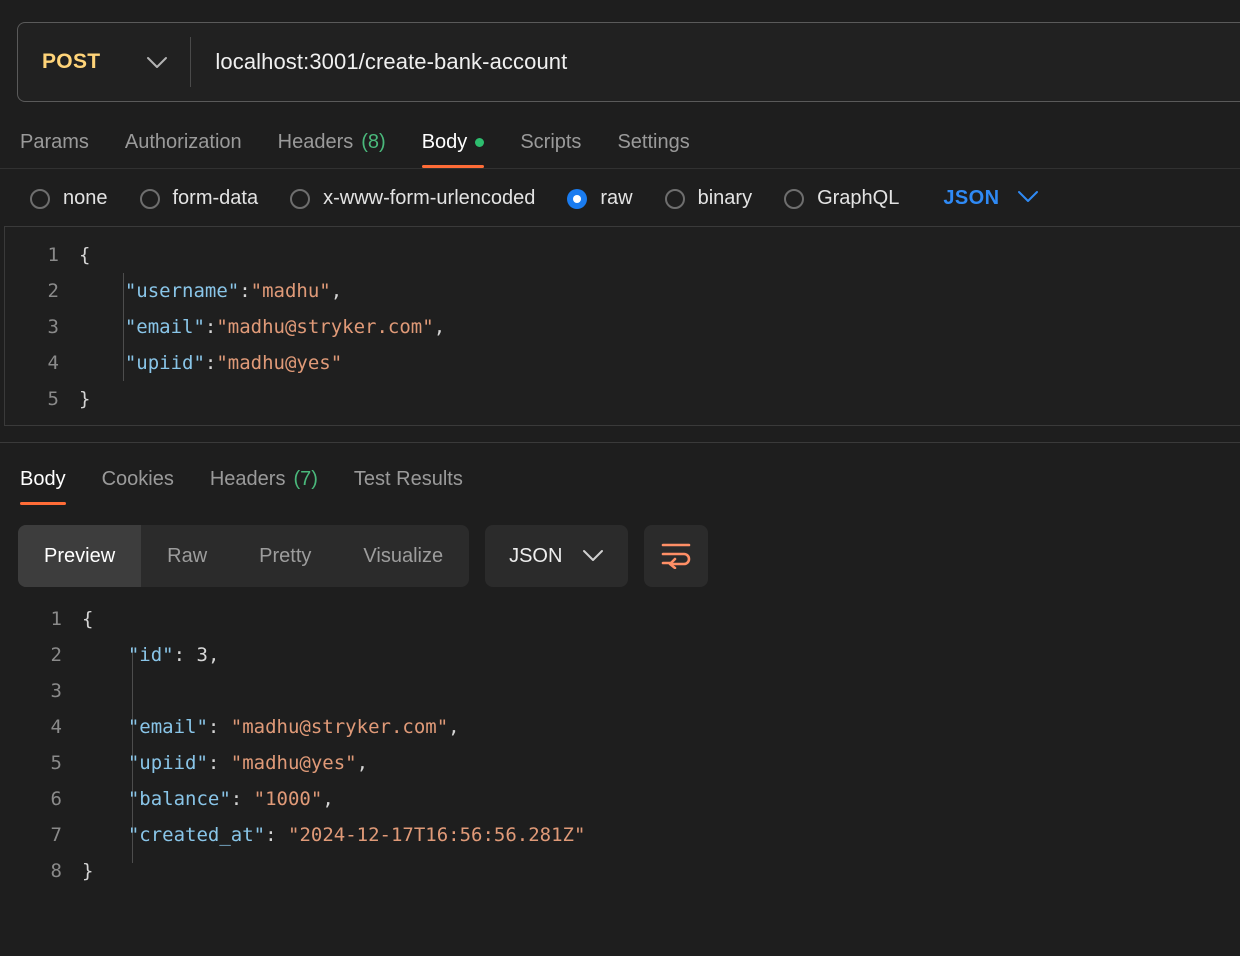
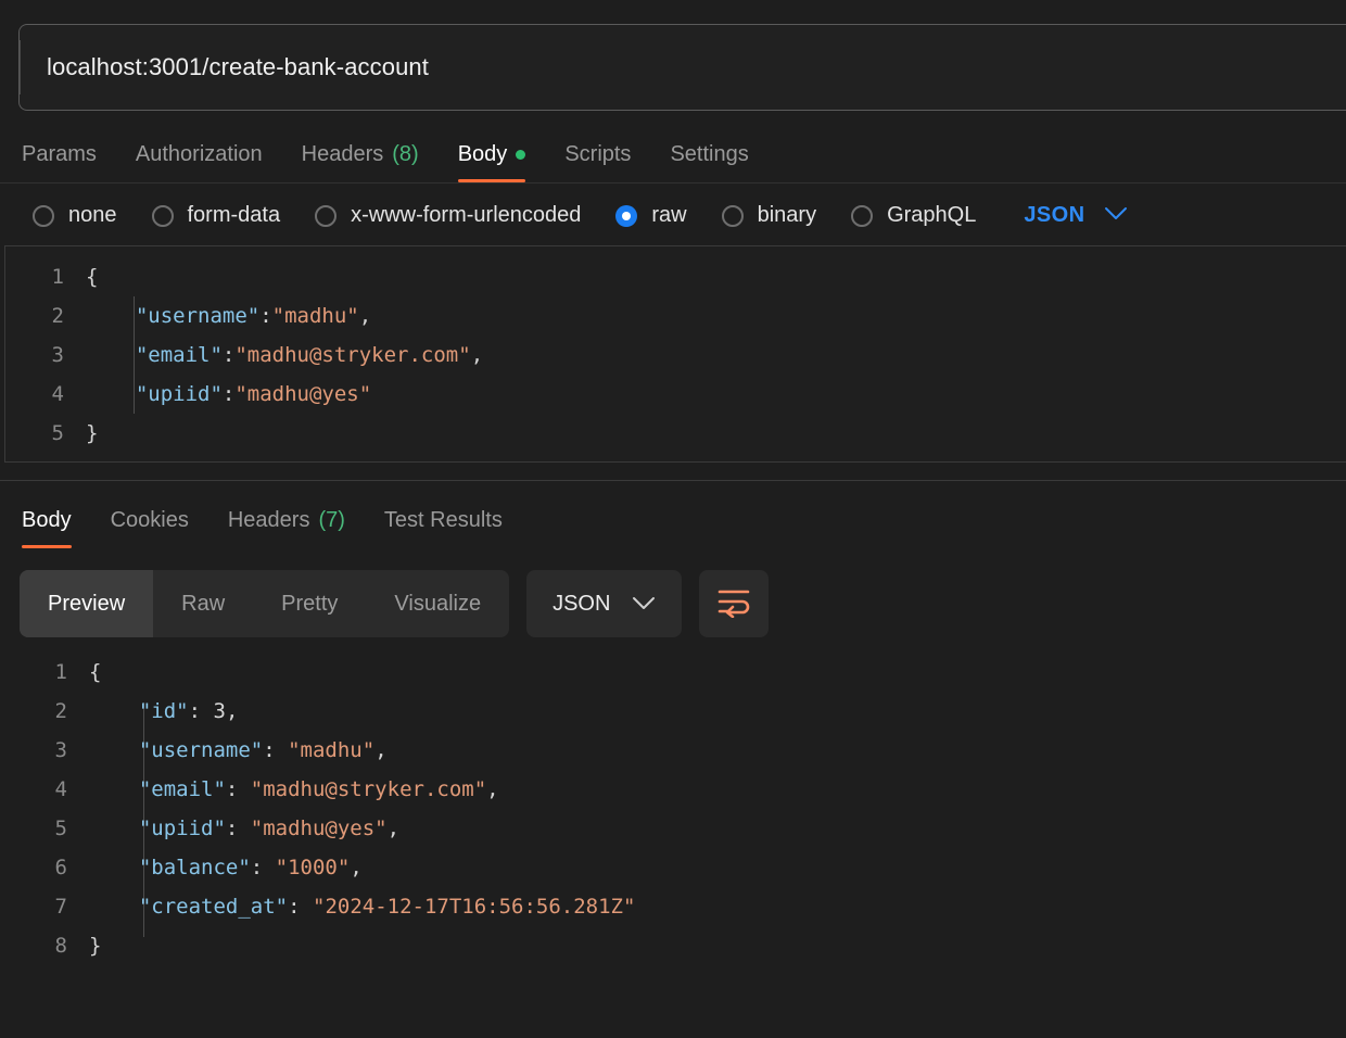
- POST
  localhost:3001/create-bank-account
  Params
  Authorization
  Headers
  (8)
  Body
  Scripts
  Settings
  none
  form-data
  x-www-form-urlencoded
  raw
  binary
  GraphQL
  JSON
  1
  {
  2
  "username":"madhu",
  3
  "email":"madhu@stryker.com",
  4
  "upiid":"madhu@yes"
  5
  }
  Body
  Cookies
  Headers
  (7)
  Test Results
  Preview
  Raw
  Pretty
  Visualize
  JSON
  1
  {
  2
  "id": 3,
  3
+ "username": "madhu",
  4
  "email": "madhu@stryker.com",
  5
  "upiid": "madhu@yes",
  6
  "balance": "1000",
  7
  "created_at": "2024-12-17T16:56:56.281Z"
  8
  }
